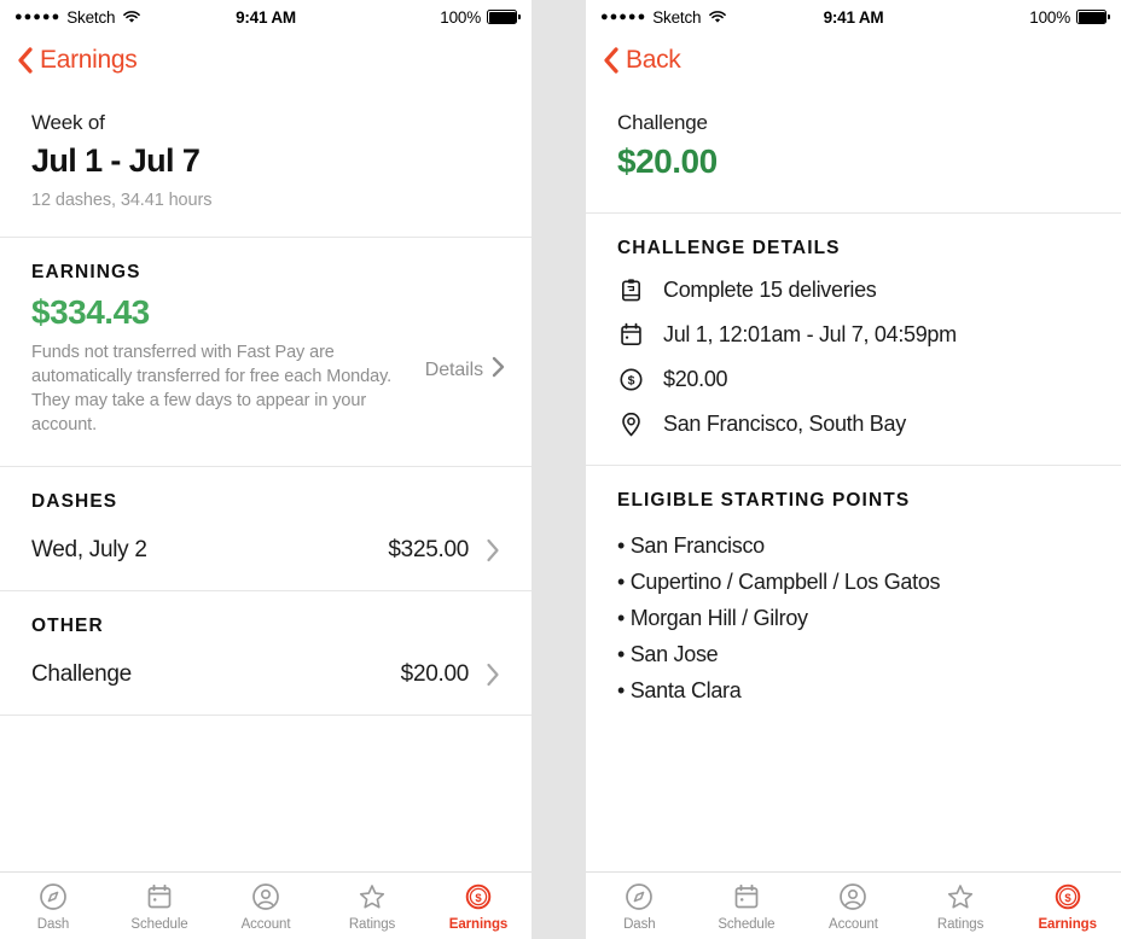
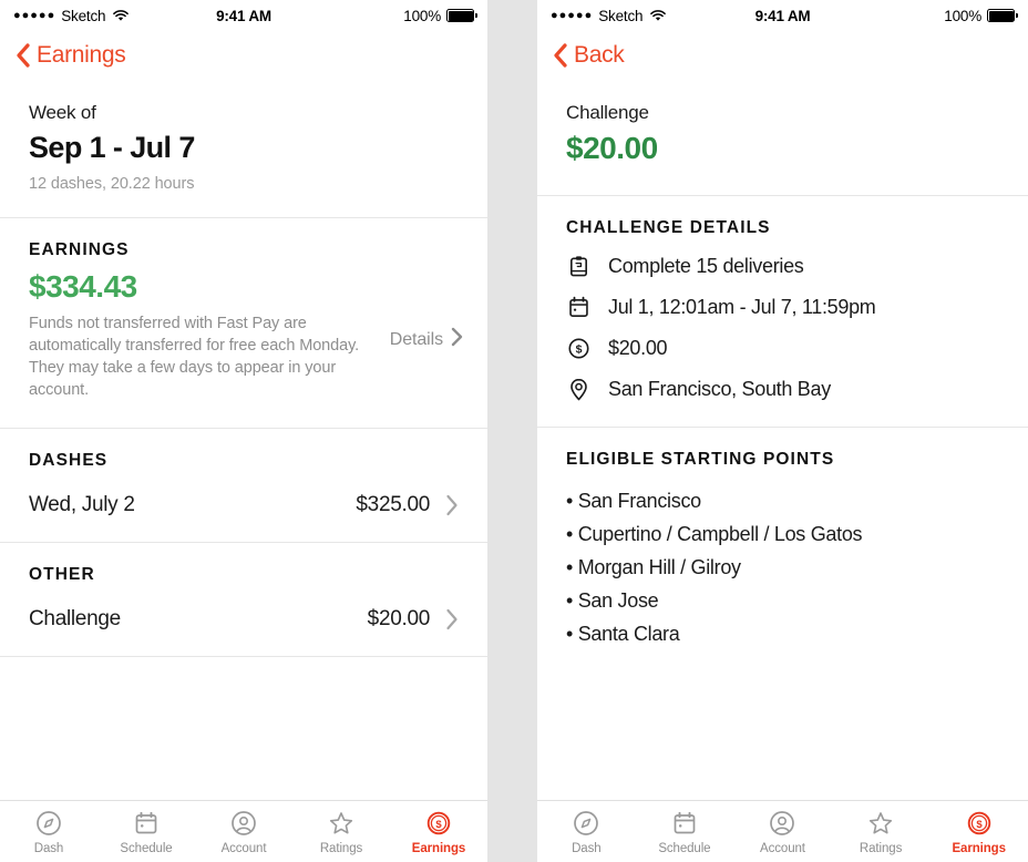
  ●●●●●
  Sketch
  9:41 AM
  100%
  Earnings
  Week of
- Jul 1 - Jul 7
+ Sep 1 - Jul 7
- 12 dashes, 34.41 hours
+ 12 dashes, 20.22 hours
  EARNINGS
  $334.43
  Funds not transferred with Fast Pay are automatically transferred for free each Monday. They may take a few days to appear in your account.
  Details
  DASHES
  Wed, July 2
  $325.00
  OTHER
  Challenge
  $20.00
  Dash
  Schedule
  Account
  Ratings
  $
  Earnings
  ●●●●●
  Sketch
  9:41 AM
  100%
  Back
  Challenge
  $20.00
  CHALLENGE DETAILS
  Complete 15 deliveries
- Jul 1, 12:01am - Jul 7, 04:59pm
+ Jul 1, 12:01am - Jul 7, 11:59pm
  $
  $20.00
  San Francisco, South Bay
  ELIGIBLE STARTING POINTS
  • San Francisco
  • Cupertino / Campbell / Los Gatos
  • Morgan Hill / Gilroy
  • San Jose
  • Santa Clara
  Dash
  Schedule
  Account
  Ratings
  $
  Earnings
